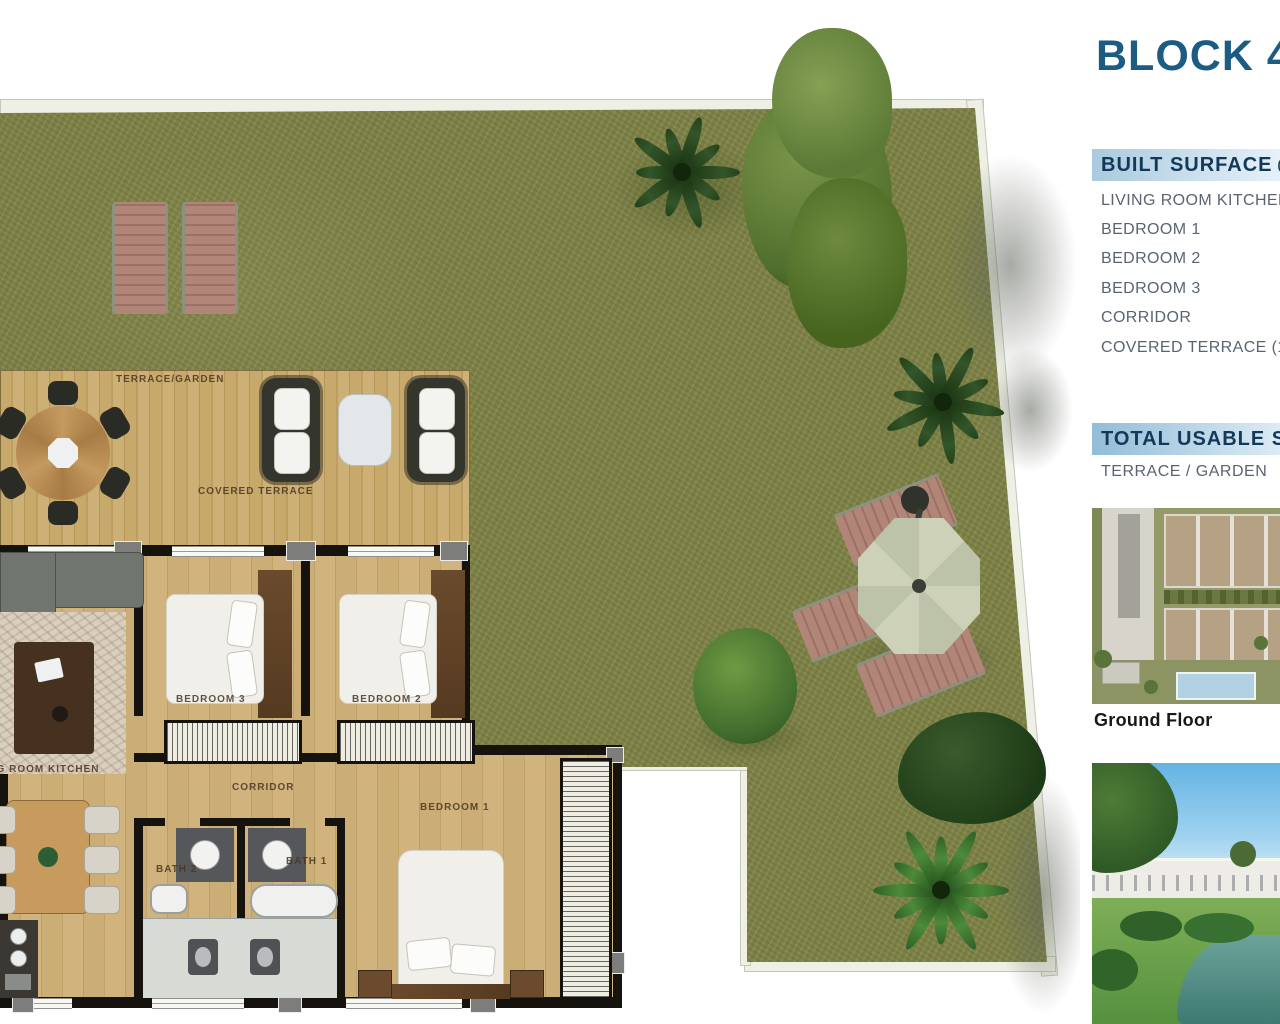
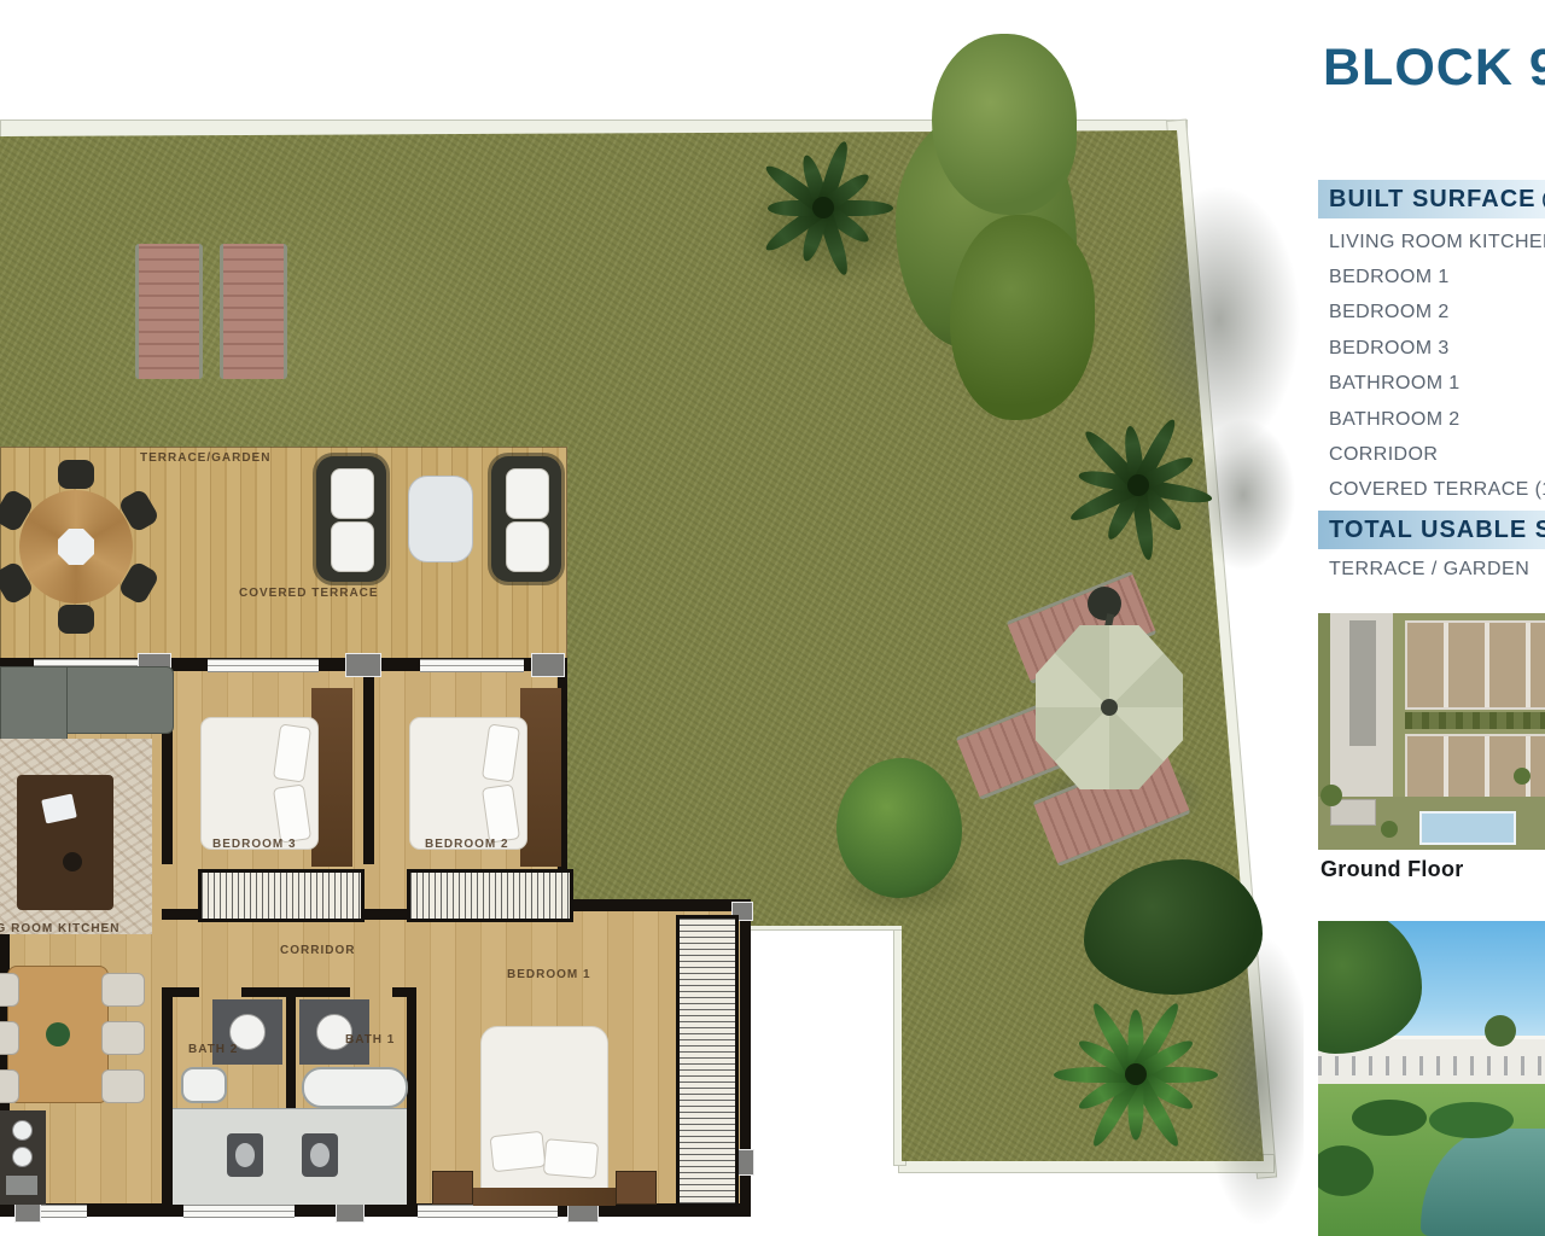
  TERRACE/GARDEN
  COVERED TERRACE
  BEDROOM 3
  BEDROOM 2
  G ROOM KITCHEN
  CORRIDOR
  BEDROOM 1
  BATH 2
  BATH 1
- BLOCK 4
+ BLOCK 9
  BUILT SURFACE
  LIVING ROOM KITCHE
  BEDROOM 1
  BEDROOM 2
  BEDROOM 3
+ BATHROOM 1
+ BATHROOM 2
  CORRIDOR
  COVERED TERRACE (
  TOTAL USABLE S
  TERRACE / GARDEN
  Ground Floor
